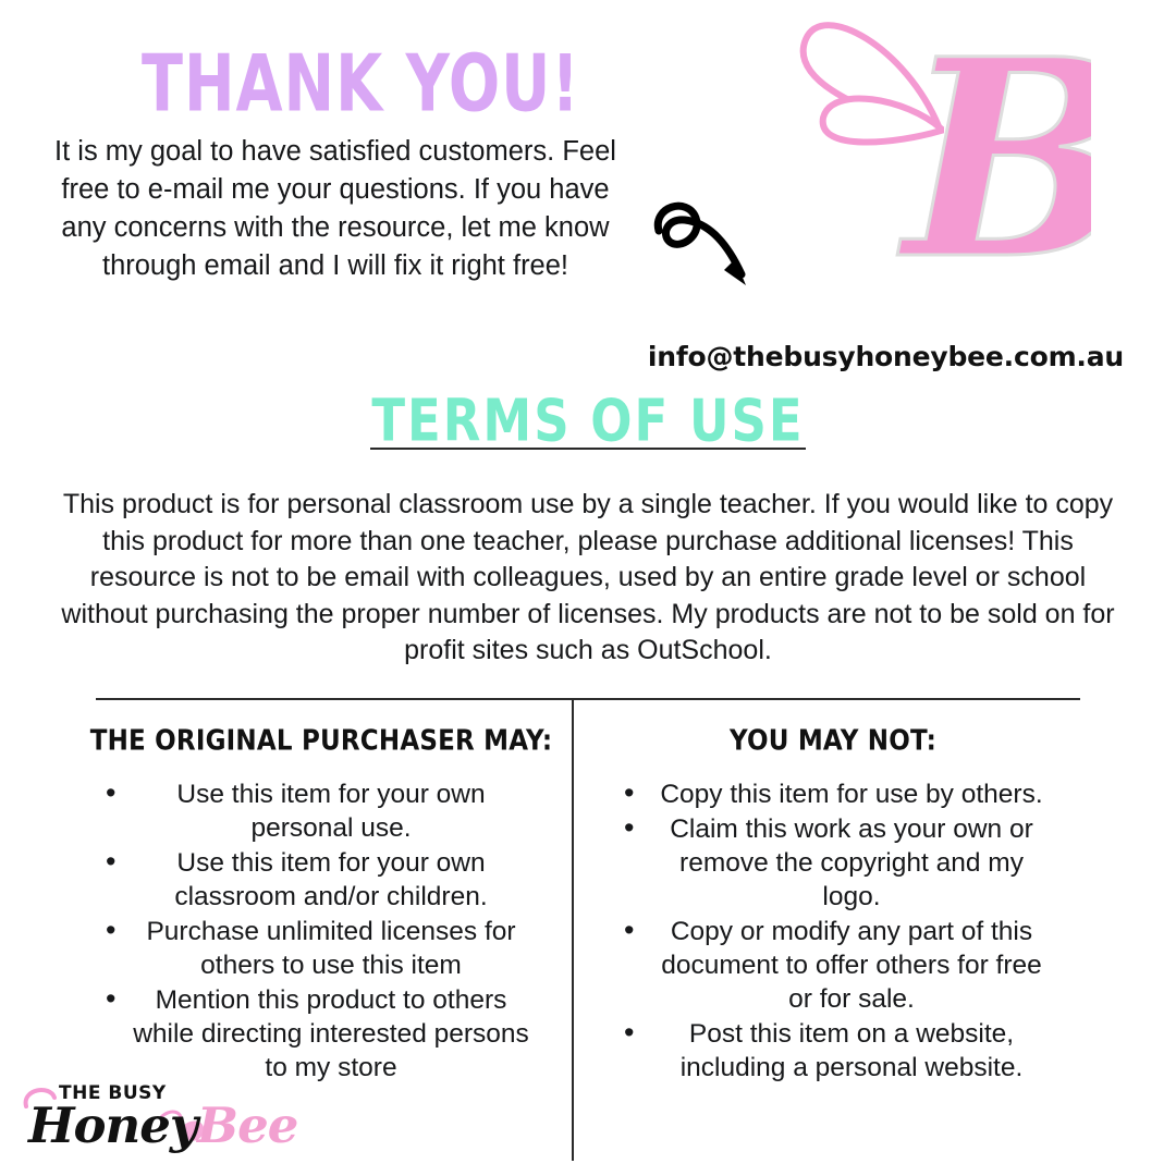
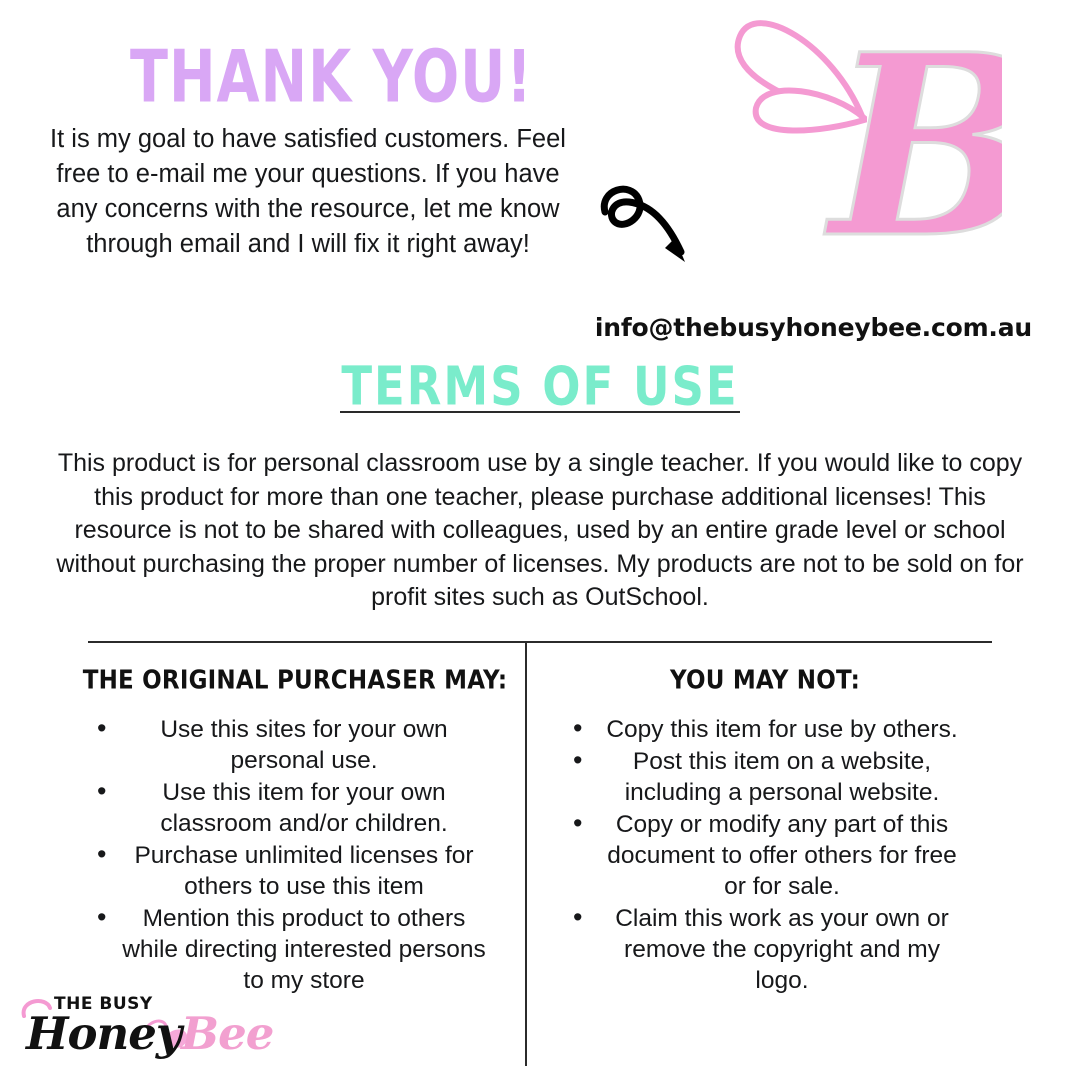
  THANK YOU!
- It is my goal to have satisfied customers. Feel free to e-mail me your questions. If you have any concerns with the resource, let me know through email and I will fix it right free!
+ It is my goal to have satisfied customers. Feel free to e-mail me your questions. If you have any concerns with the resource, let me know through email and I will fix it right away!
  B
  info@thebusyhoneybee.com.au
  TERMS OF USE
- This product is for personal classroom use by a single teacher. If you would like to copy this product for more than one teacher, please purchase additional licenses! This resource is not to be email with colleagues, used by an entire grade level or school without purchasing the proper number of licenses. My products are not to be sold on for profit sites such as OutSchool.
+ This product is for personal classroom use by a single teacher. If you would like to copy this product for more than one teacher, please purchase additional licenses! This resource is not to be shared with colleagues, used by an entire grade level or school without purchasing the proper number of licenses. My products are not to be sold on for profit sites such as OutSchool.
  THE ORIGINAL PURCHASER MAY:
- Use this item for your own personal use.
+ Use this sites for your own personal use.
  Use this item for your own classroom and/or children.
  Purchase unlimited licenses for others to use this item
  Mention this product to others while directing interested persons to my store
  YOU MAY NOT:
  Copy this item for use by others.
- Claim this work as your own or remove the copyright and my logo.
+ Post this item on a website, including a personal website.
  Copy or modify any part of this document to offer others for free or for sale.
- Post this item on a website, including a personal website.
+ Claim this work as your own or remove the copyright and my logo.
  THE BUSY
  HoneyBee
